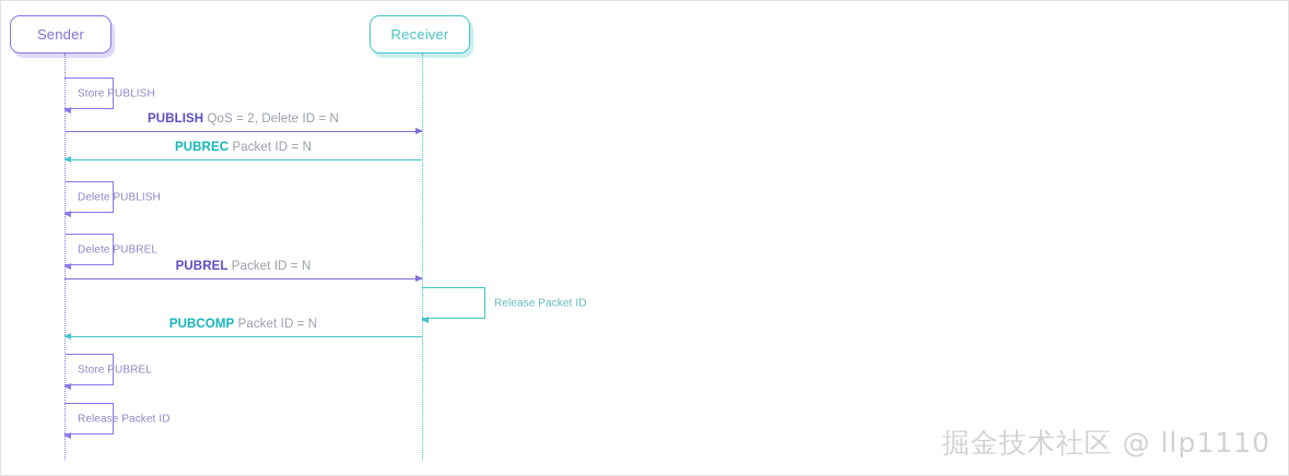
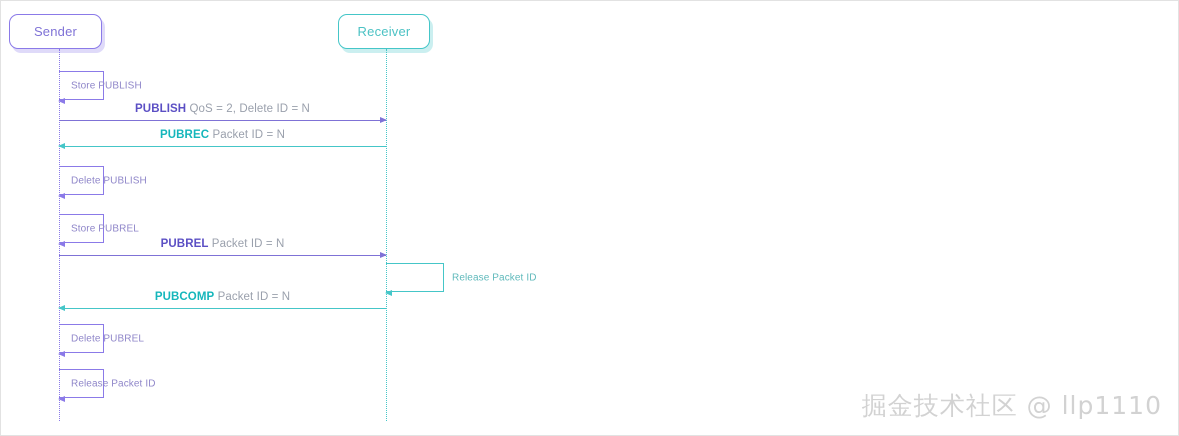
  Sender
  Receiver
  Store PUBLISH
  PUBLISH QoS = 2, Delete ID = N
  PUBREC Packet ID = N
  Delete PUBLISH
- Delete PUBREL
+ Store PUBREL
  PUBREL Packet ID = N
  Release Packet ID
  PUBCOMP Packet ID = N
- Store PUBREL
+ Delete PUBREL
  Release Packet ID
  掘金技术社区 @ llp1110
